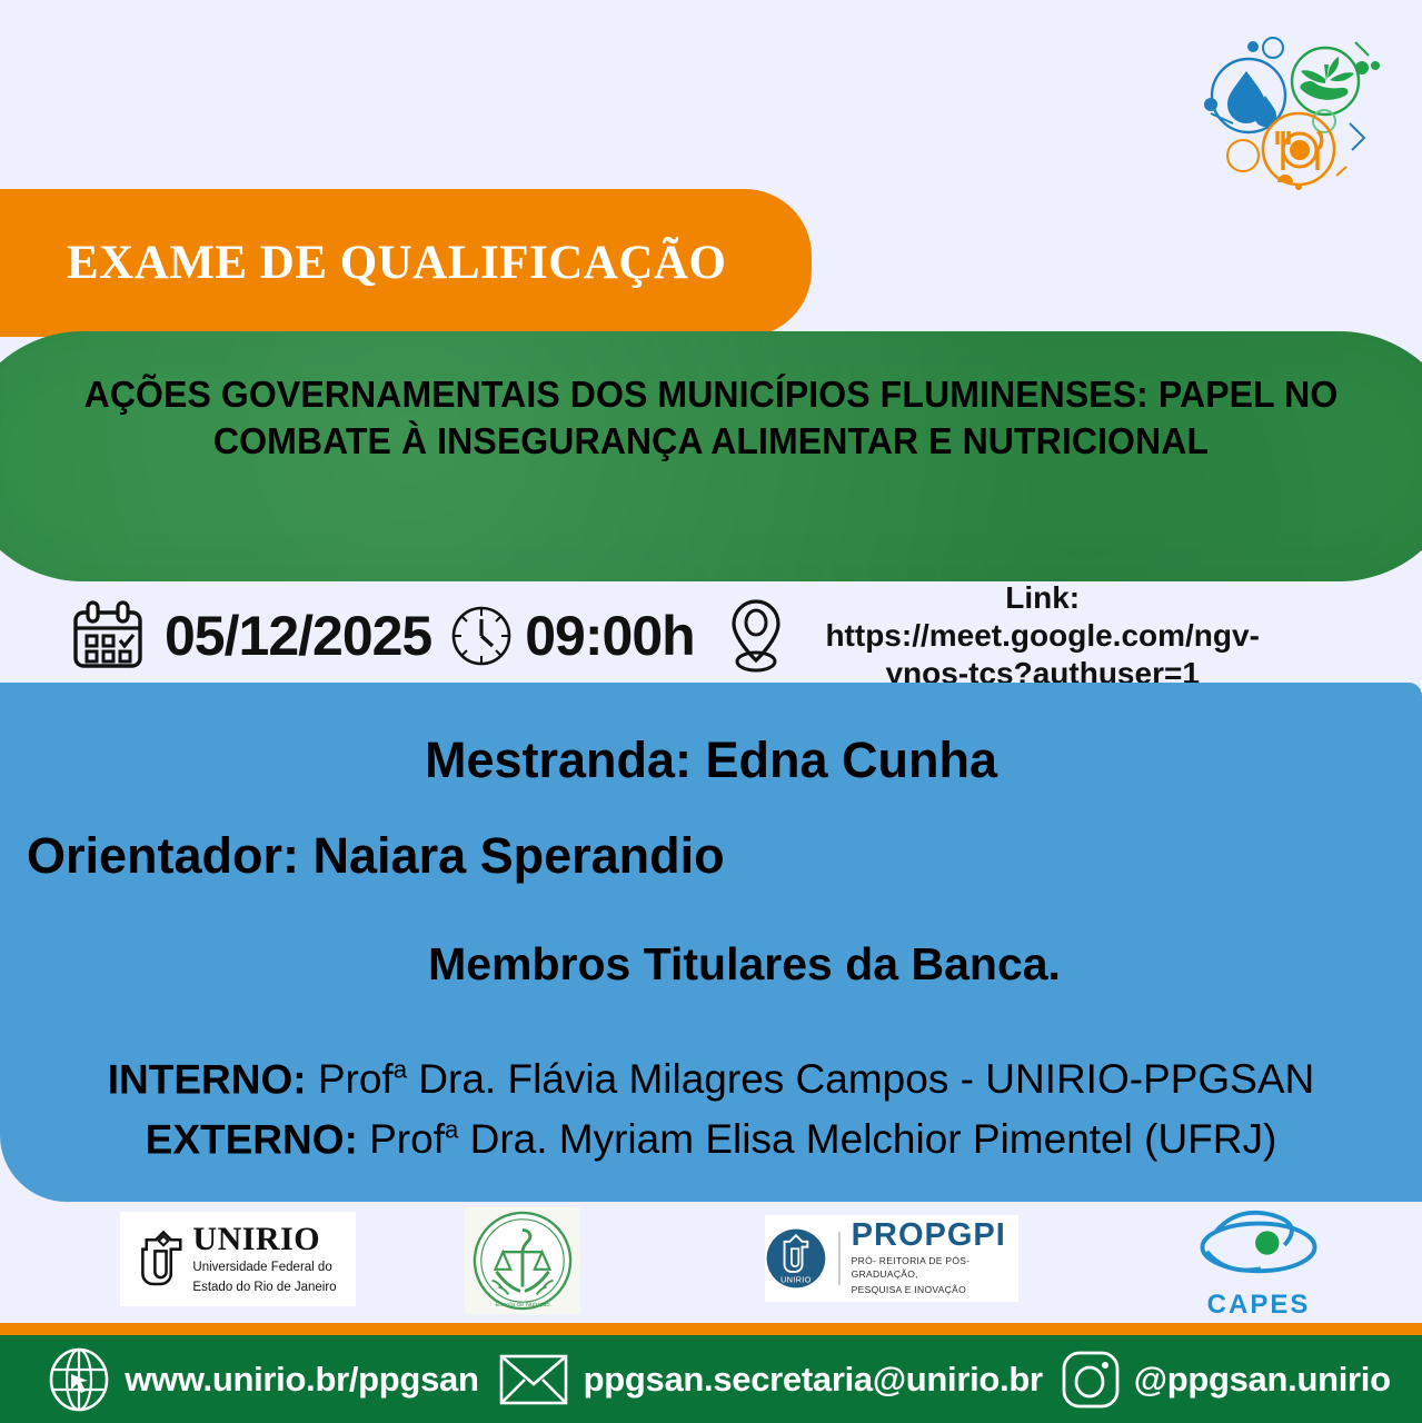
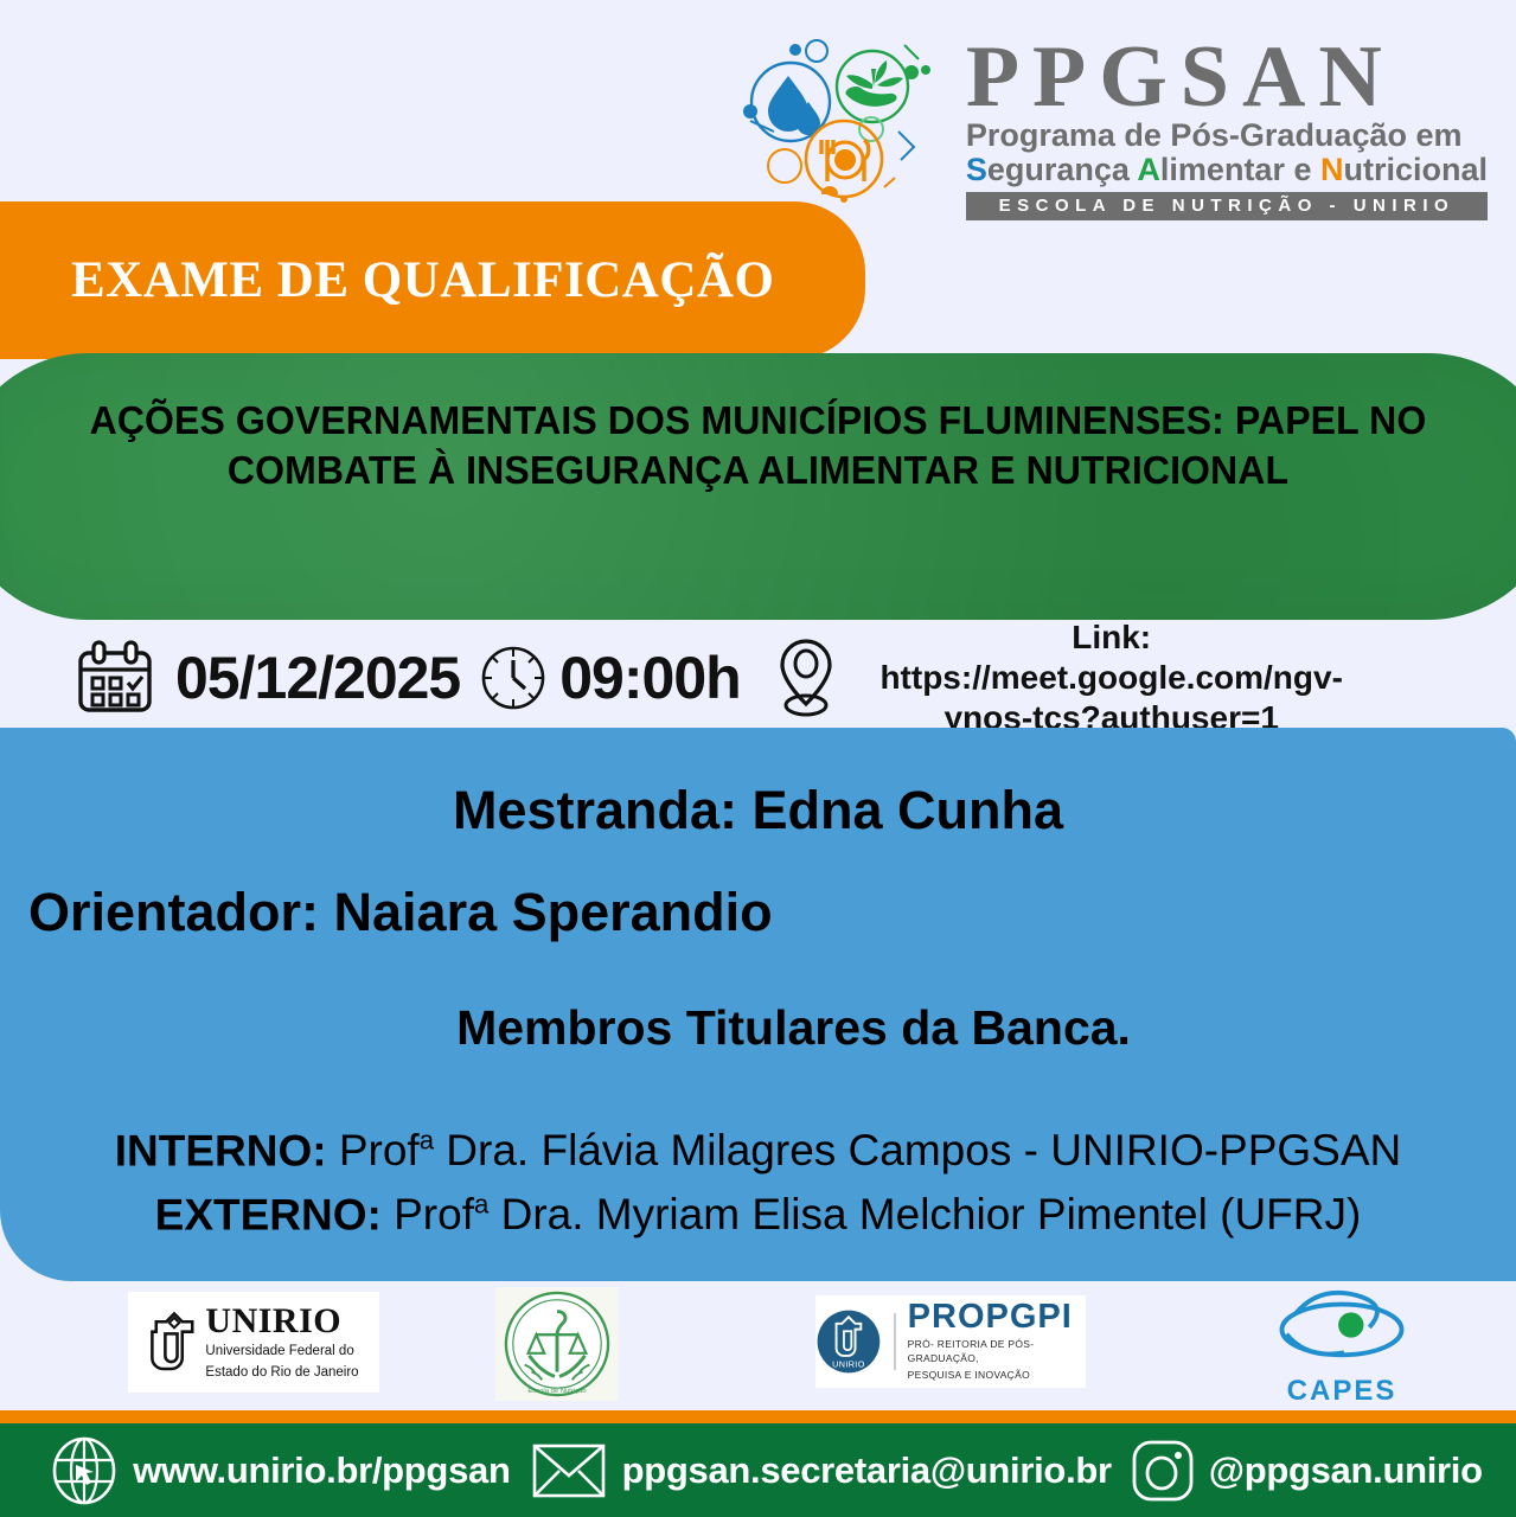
+ PPGSAN
+ Programa de Pós-Graduação em
+ Segurança Alimentar e Nutricional
+ ESCOLA DE NUTRIÇÃO - UNIRIO
  EXAME DE QUALIFICAÇÃO
  AÇÕES GOVERNAMENTAIS DOS MUNICÍPIOS FLUMINENSES: PAPEL NO COMBATE À INSEGURANÇA ALIMENTAR E NUTRICIONAL
  05/12/2025
  09:00h
  Link: https://meet.google.com/ngv-ynos-tcs?authuser=1
  Mestranda: Edna Cunha
  Orientador: Naiara Sperandio
  Membros Titulares da Banca.
  INTERNO: Profa Dra. Flávia Milagres Campos - UNIRIO-PPGSAN
  EXTERNO: Profa Dra. Myriam Elisa Melchior Pimentel (UFRJ)
  UNIRIO
  Universidade Federal do
  Estado do Rio de Janeiro
  UNIRIO
  PROPGPI
  PRÓ- REITORIA DE PÓS-GRADUAÇÃO,
  PESQUISA E INOVAÇÃO
  CAPES
  www.unirio.br/ppgsan
  ppgsan.secretaria@unirio.br
  @ppgsan.unirio
